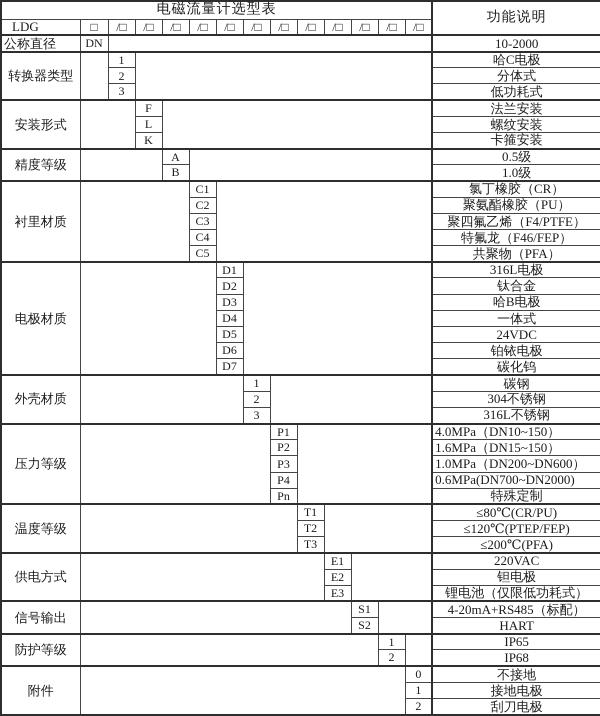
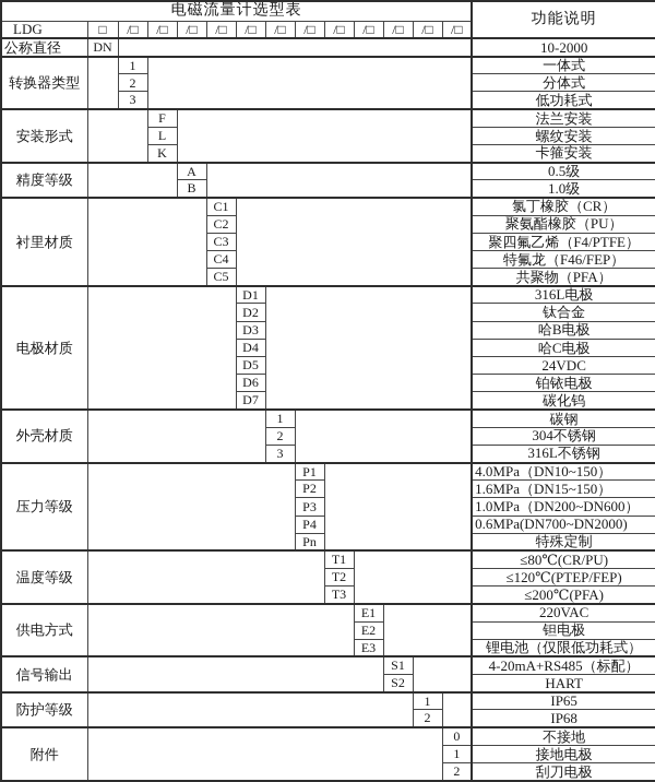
  电磁流量计选型表	功能说明
  LDG	□	/□	/□	/□	/□	/□	/□	/□	/□	/□	/□	/□	/□
  公称直径	DN		10-2000
- 转换器类型		1		哈C电极
+ 转换器类型		1		一体式
  2	分体式
  3	低功耗式
  安装形式		F		法兰安装
  L	螺纹安装
  K	卡箍安装
  精度等级		A		0.5级
  B	1.0级
  衬里材质		C1		氯丁橡胶（CR）
  C2	聚氨酯橡胶（PU）
  C3	聚四氟乙烯（F4/PTFE）
  C4	特氟龙（F46/FEP）
  C5	共聚物（PFA）
  电极材质		D1		316L电极
  D2	钛合金
  D3	哈B电极
- D4	一体式
+ D4	哈C电极
  D5	24VDC
  D6	铂铱电极
  D7	碳化钨
  外壳材质		1		碳钢
  2	304不锈钢
  3	316L不锈钢
  压力等级		P1		4.0MPa（DN10~150）
  P2	1.6MPa（DN15~150）
  P3	1.0MPa（DN200~DN600）
  P4	0.6MPa(DN700~DN2000)
  Pn	特殊定制
  温度等级		T1		≤80℃(CR/PU)
  T2	≤120℃(PTEP/FEP)
  T3	≤200℃(PFA)
  供电方式		E1		220VAC
  E2	钽电极
  E3	锂电池（仅限低功耗式）
  信号输出		S1		4-20mA+RS485（标配）
  S2	HART
  防护等级		1		IP65
  2	IP68
  附件		0	不接地
  1	接地电极
  2	刮刀电极
